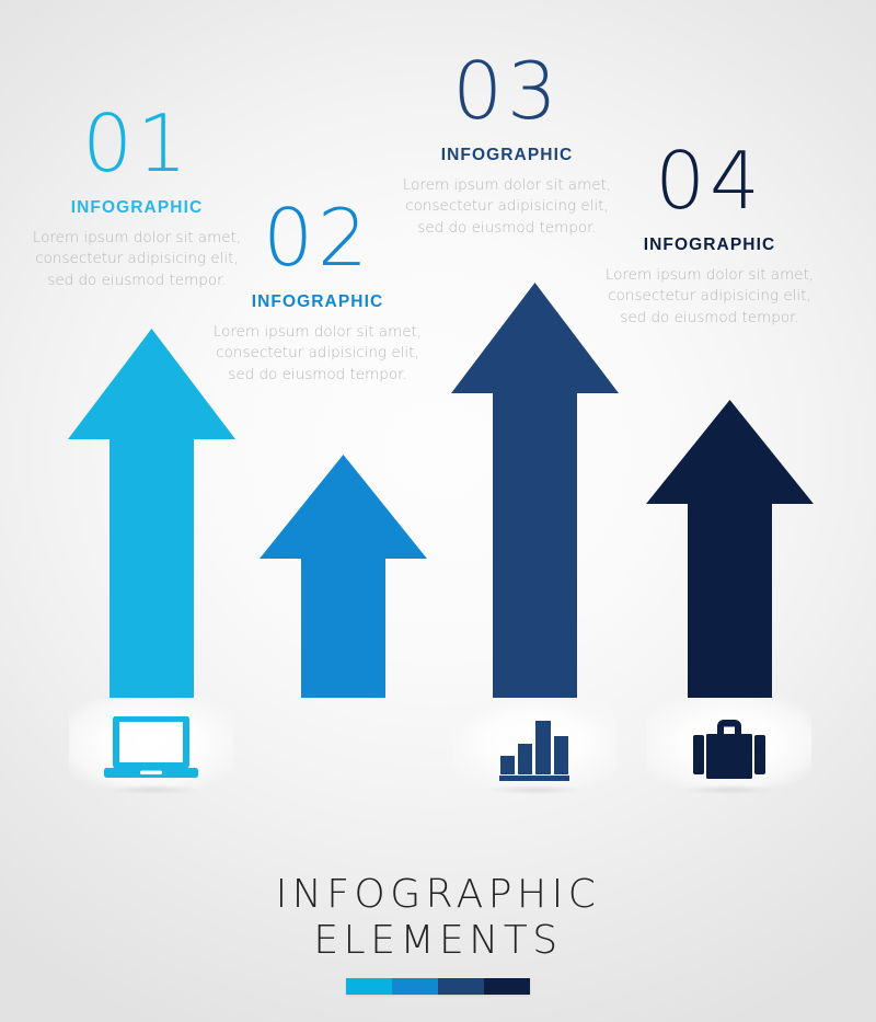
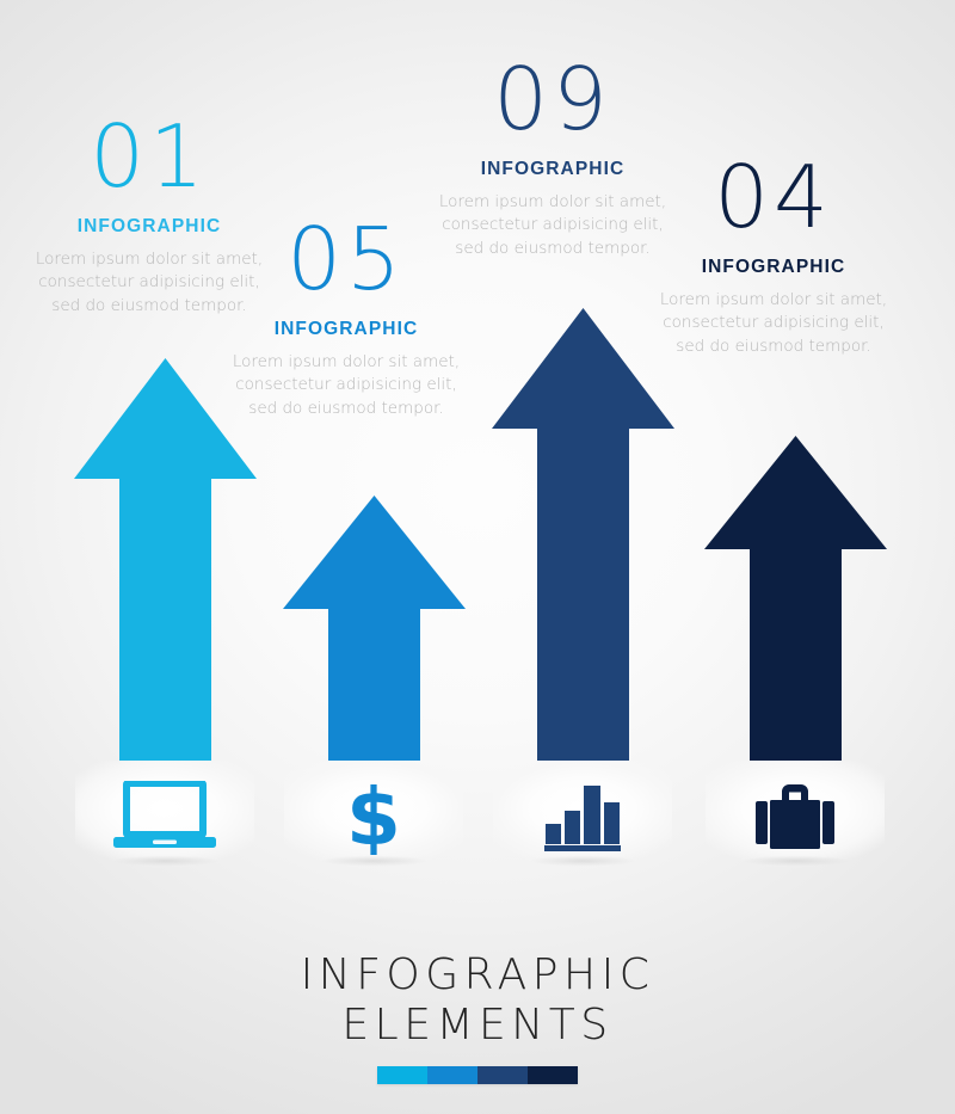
+ $
  01
  INFOGRAPHIC
  Lorem ipsum dolor sit amet, consectetur adipisicing elit, sed do eiusmod tempor.
- 02
+ 05
  INFOGRAPHIC
  Lorem ipsum dolor sit amet, consectetur adipisicing elit, sed do eiusmod tempor.
- 03
+ 09
  INFOGRAPHIC
  Lorem ipsum dolor sit amet, consectetur adipisicing elit, sed do eiusmod tempor.
  04
  INFOGRAPHIC
  Lorem ipsum dolor sit amet, consectetur adipisicing elit, sed do eiusmod tempor.
  INFOGRAPHIC
  ELEMENTS
